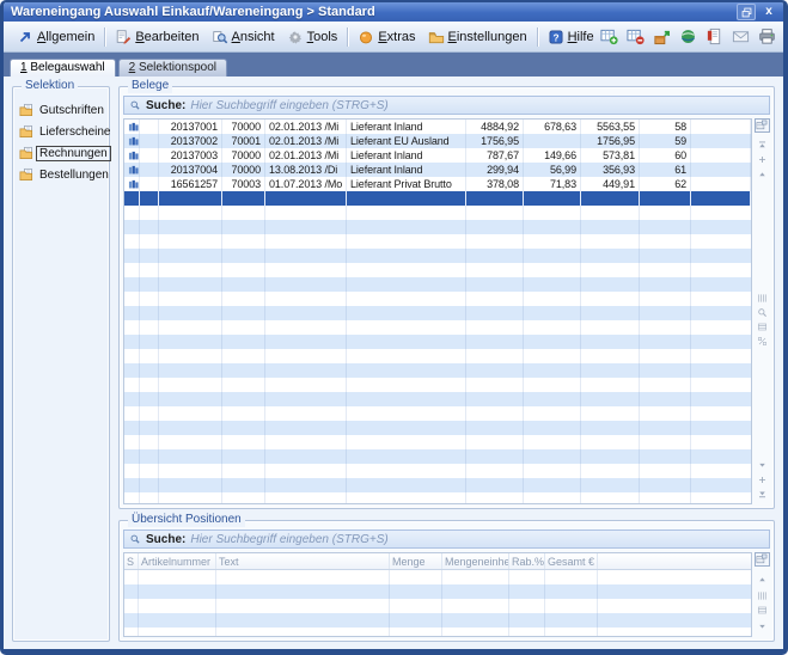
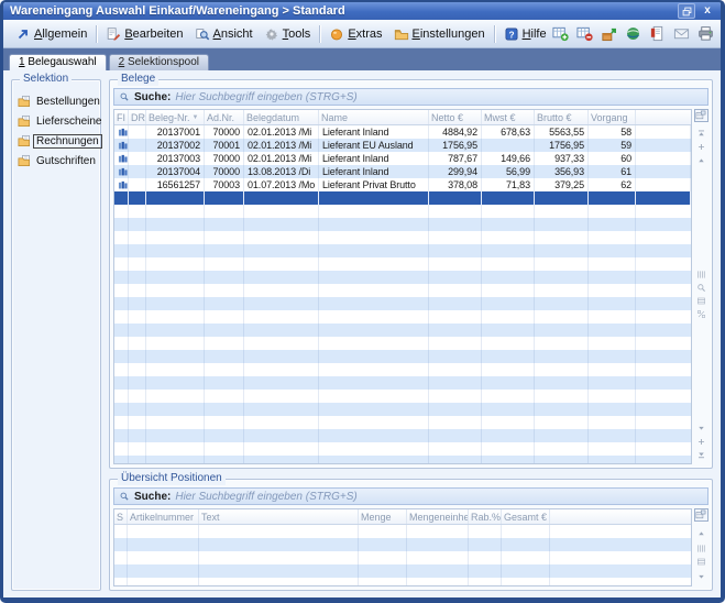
  Wareneingang Auswahl Einkauf/Wareneingang > Standard
  x
  Allgemein
  Bearbeiten
  Ansicht
  Tools
  Extras
  Einstellungen
  ?
  Hilfe
  1 Belegauswahl
  2 Selektionspool
  Selektion
- Gutschriften
+ Bestellungen
  Lieferscheine
  Rechnungen
- Bestellungen
+ Gutschriften
  Belege
  Suche:
  Hier Suchbegriff eingeben (STRG+S)
+ FI
+ DR
+ Beleg-Nr.
+ Ad.Nr.
+ Belegdatum
+ Name
+ Netto €
+ Mwst €
+ Brutto €
+ Vorgang
  20137001
  70000
  02.01.2013 /Mi
  Lieferant Inland
  4884,92
  678,63
  5563,55
  58
  20137002
  70001
  02.01.2013 /Mi
  Lieferant EU Ausland
  1756,95
  1756,95
  59
  20137003
  70000
  02.01.2013 /Mi
  Lieferant Inland
  787,67
  149,66
- 573,81
+ 937,33
  60
  20137004
  70000
  13.08.2013 /Di
  Lieferant Inland
  299,94
  56,99
  356,93
  61
  16561257
  70003
  01.07.2013 /Mo
  Lieferant Privat Brutto
  378,08
  71,83
- 449,91
+ 379,25
  62
  Übersicht Positionen
  Suche:
  Hier Suchbegriff eingeben (STRG+S)
  S
  Artikelnummer
  Text
  Menge
  Mengeneinhe
  Rab.%
  Gesamt €
